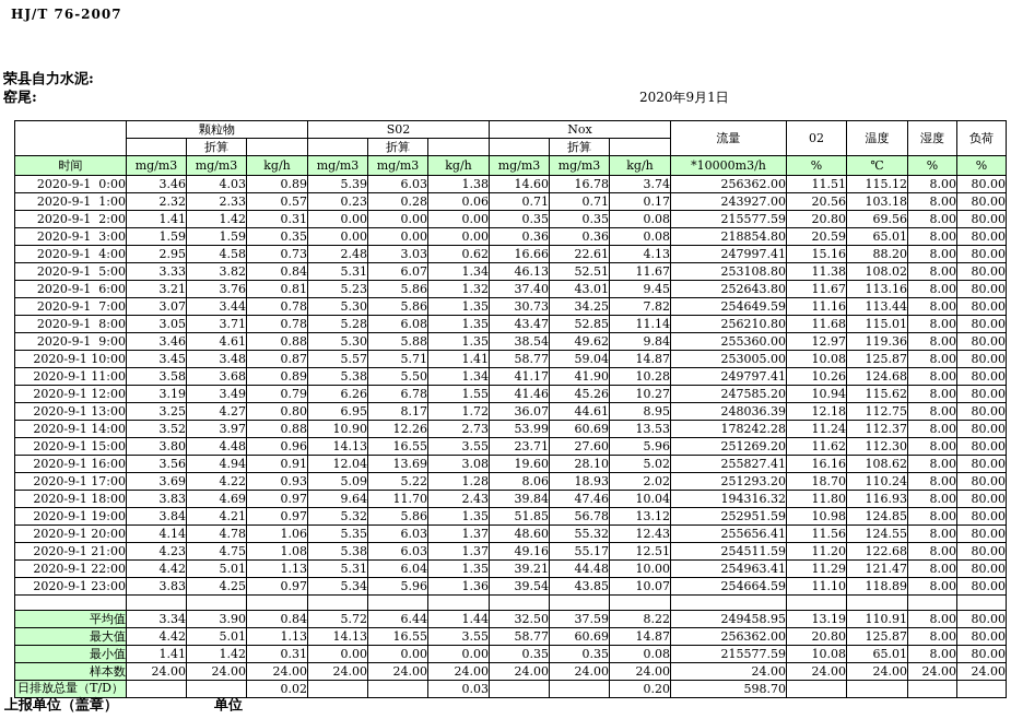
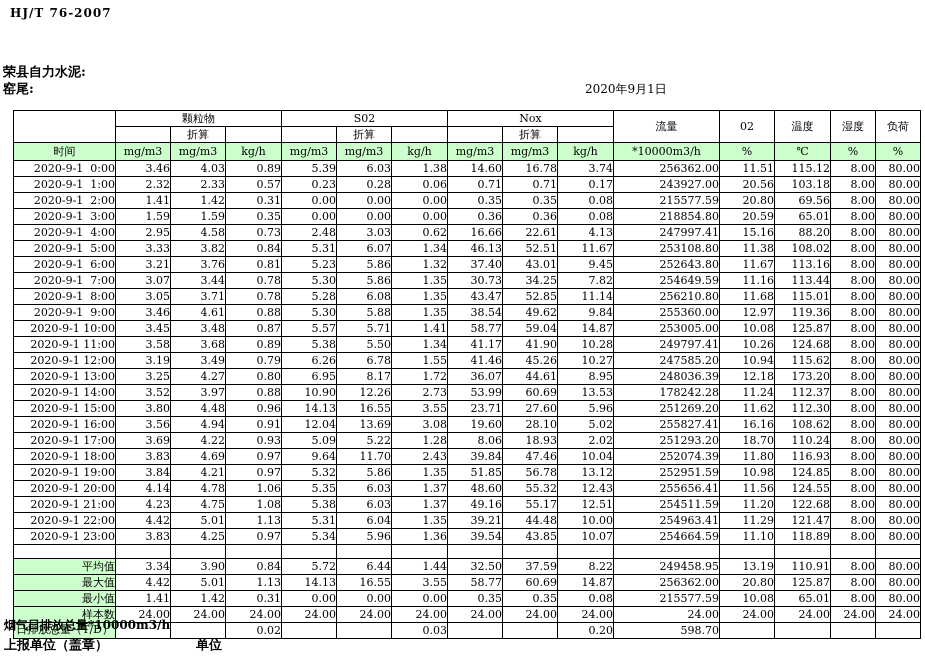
  HJ/T 76-2007
  荣县自力水泥:
  窑尾:
  2020年9月1日
  	颗粒物	S02	Nox	流量	02	温度	湿度	负荷
  	折算			折算			折算
  时间	mg/m3	mg/m3	kg/h	mg/m3	mg/m3	kg/h	mg/m3	mg/m3	kg/h	*10000m3/h	%	℃	%	%
  2020-9-1 0:00	3.46	4.03	0.89	5.39	6.03	1.38	14.60	16.78	3.74	256362.00	11.51	115.12	8.00	80.00
  2020-9-1 1:00	2.32	2.33	0.57	0.23	0.28	0.06	0.71	0.71	0.17	243927.00	20.56	103.18	8.00	80.00
  2020-9-1 2:00	1.41	1.42	0.31	0.00	0.00	0.00	0.35	0.35	0.08	215577.59	20.80	69.56	8.00	80.00
  2020-9-1 3:00	1.59	1.59	0.35	0.00	0.00	0.00	0.36	0.36	0.08	218854.80	20.59	65.01	8.00	80.00
  2020-9-1 4:00	2.95	4.58	0.73	2.48	3.03	0.62	16.66	22.61	4.13	247997.41	15.16	88.20	8.00	80.00
  2020-9-1 5:00	3.33	3.82	0.84	5.31	6.07	1.34	46.13	52.51	11.67	253108.80	11.38	108.02	8.00	80.00
  2020-9-1 6:00	3.21	3.76	0.81	5.23	5.86	1.32	37.40	43.01	9.45	252643.80	11.67	113.16	8.00	80.00
  2020-9-1 7:00	3.07	3.44	0.78	5.30	5.86	1.35	30.73	34.25	7.82	254649.59	11.16	113.44	8.00	80.00
  2020-9-1 8:00	3.05	3.71	0.78	5.28	6.08	1.35	43.47	52.85	11.14	256210.80	11.68	115.01	8.00	80.00
  2020-9-1 9:00	3.46	4.61	0.88	5.30	5.88	1.35	38.54	49.62	9.84	255360.00	12.97	119.36	8.00	80.00
  2020-9-1 10:00	3.45	3.48	0.87	5.57	5.71	1.41	58.77	59.04	14.87	253005.00	10.08	125.87	8.00	80.00
  2020-9-1 11:00	3.58	3.68	0.89	5.38	5.50	1.34	41.17	41.90	10.28	249797.41	10.26	124.68	8.00	80.00
  2020-9-1 12:00	3.19	3.49	0.79	6.26	6.78	1.55	41.46	45.26	10.27	247585.20	10.94	115.62	8.00	80.00
- 2020-9-1 13:00	3.25	4.27	0.80	6.95	8.17	1.72	36.07	44.61	8.95	248036.39	12.18	112.75	8.00	80.00
+ 2020-9-1 13:00	3.25	4.27	0.80	6.95	8.17	1.72	36.07	44.61	8.95	248036.39	12.18	173.20	8.00	80.00
  2020-9-1 14:00	3.52	3.97	0.88	10.90	12.26	2.73	53.99	60.69	13.53	178242.28	11.24	112.37	8.00	80.00
  2020-9-1 15:00	3.80	4.48	0.96	14.13	16.55	3.55	23.71	27.60	5.96	251269.20	11.62	112.30	8.00	80.00
  2020-9-1 16:00	3.56	4.94	0.91	12.04	13.69	3.08	19.60	28.10	5.02	255827.41	16.16	108.62	8.00	80.00
  2020-9-1 17:00	3.69	4.22	0.93	5.09	5.22	1.28	8.06	18.93	2.02	251293.20	18.70	110.24	8.00	80.00
- 2020-9-1 18:00	3.83	4.69	0.97	9.64	11.70	2.43	39.84	47.46	10.04	194316.32	11.80	116.93	8.00	80.00
+ 2020-9-1 18:00	3.83	4.69	0.97	9.64	11.70	2.43	39.84	47.46	10.04	252074.39	11.80	116.93	8.00	80.00
  2020-9-1 19:00	3.84	4.21	0.97	5.32	5.86	1.35	51.85	56.78	13.12	252951.59	10.98	124.85	8.00	80.00
  2020-9-1 20:00	4.14	4.78	1.06	5.35	6.03	1.37	48.60	55.32	12.43	255656.41	11.56	124.55	8.00	80.00
  2020-9-1 21:00	4.23	4.75	1.08	5.38	6.03	1.37	49.16	55.17	12.51	254511.59	11.20	122.68	8.00	80.00
  2020-9-1 22:00	4.42	5.01	1.13	5.31	6.04	1.35	39.21	44.48	10.00	254963.41	11.29	121.47	8.00	80.00
  2020-9-1 23:00	3.83	4.25	0.97	5.34	5.96	1.36	39.54	43.85	10.07	254664.59	11.10	118.89	8.00	80.00
  平均值	3.34	3.90	0.84	5.72	6.44	1.44	32.50	37.59	8.22	249458.95	13.19	110.91	8.00	80.00
  最大值	4.42	5.01	1.13	14.13	16.55	3.55	58.77	60.69	14.87	256362.00	20.80	125.87	8.00	80.00
  最小值	1.41	1.42	0.31	0.00	0.00	0.00	0.35	0.35	0.08	215577.59	10.08	65.01	8.00	80.00
  样本数	24.00	24.00	24.00	24.00	24.00	24.00	24.00	24.00	24.00	24.00	24.00	24.00	24.00	24.00
  日排放总量（T/D）			0.02			0.03			0.20	598.70
+ 烟气日排放总量*10000m3/h
  上报单位（盖章）
  单位
